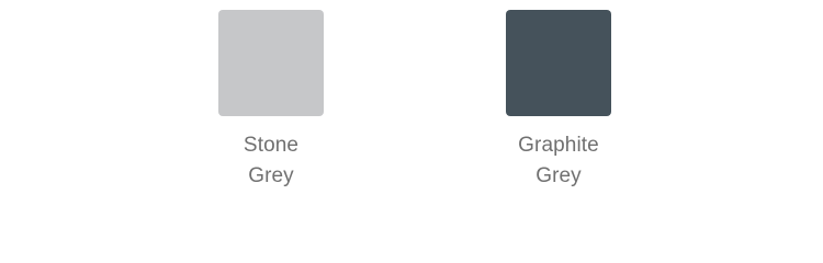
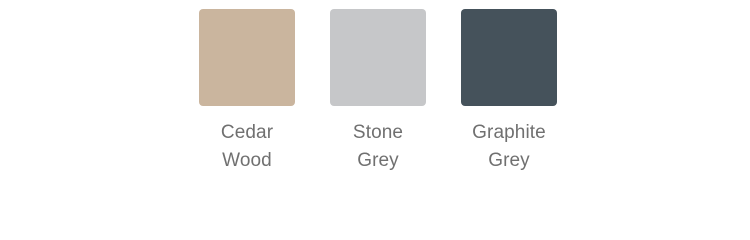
+ Cedar
+ Wood
  Stone
  Grey
  Graphite
  Grey
